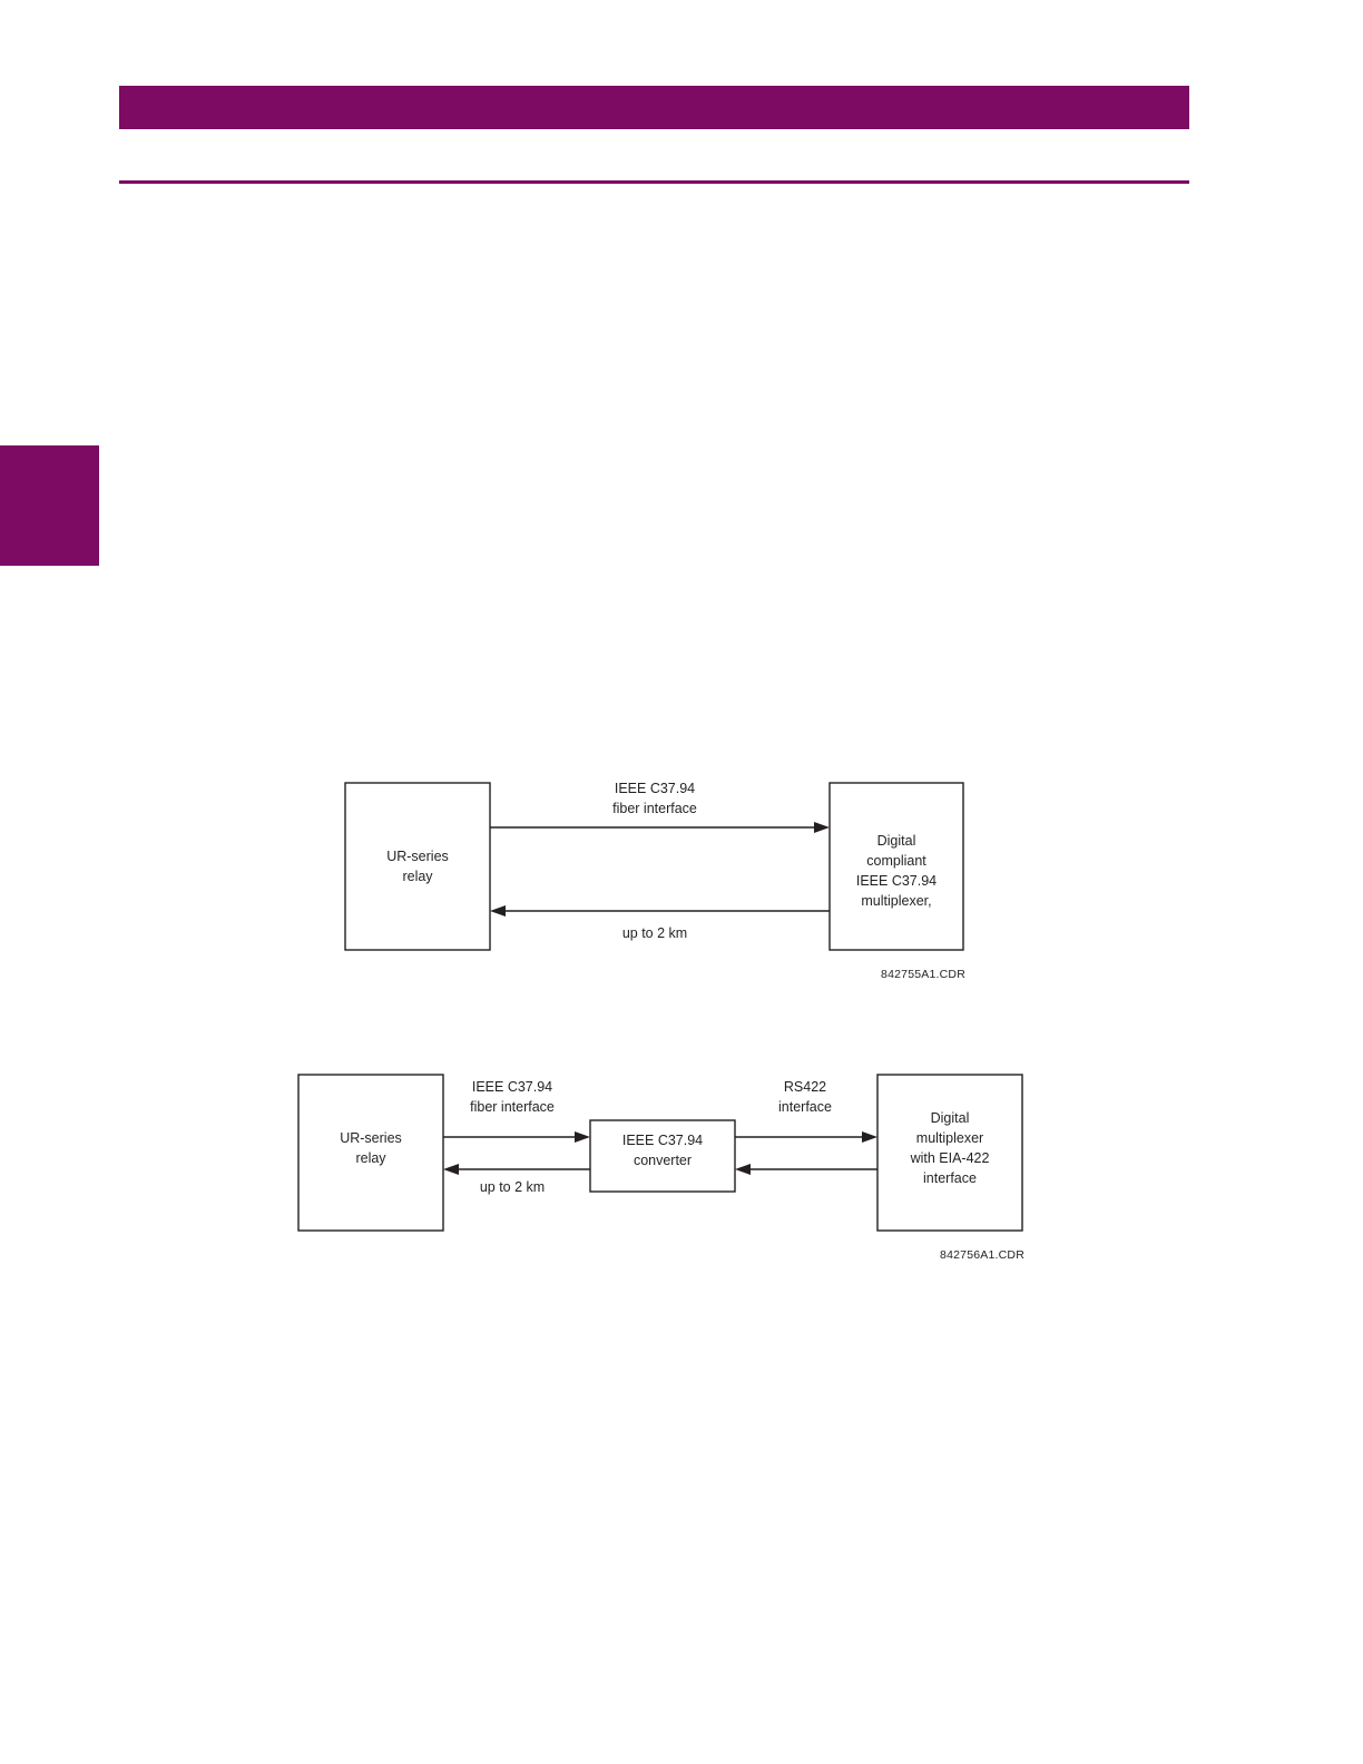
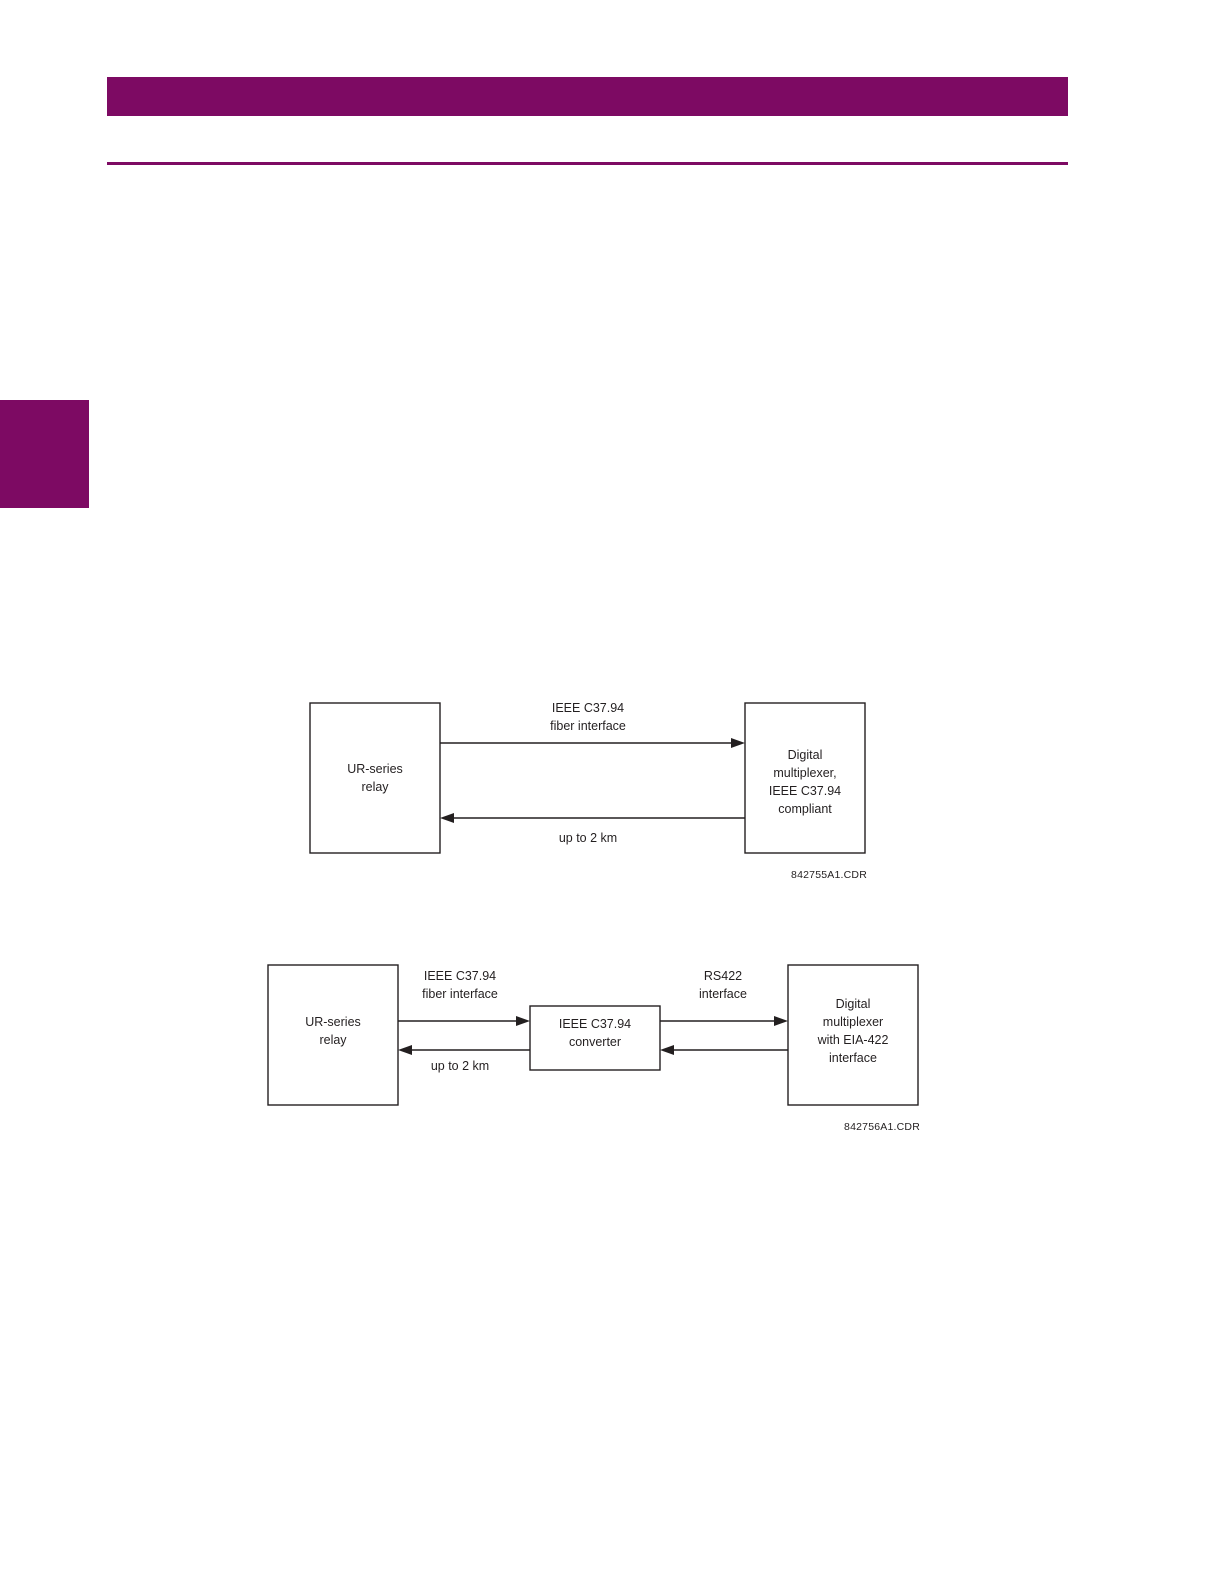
  UR-series
  relay
  Digital
- compliant
+ multiplexer,
  IEEE C37.94
- multiplexer,
+ compliant
  IEEE C37.94
  fiber interface
  up to 2 km
  842755A1.CDR
  UR-series
  relay
  IEEE C37.94
  converter
  Digital
  multiplexer
  with EIA-422
  interface
  IEEE C37.94
  fiber interface
  up to 2 km
  RS422
  interface
  842756A1.CDR
